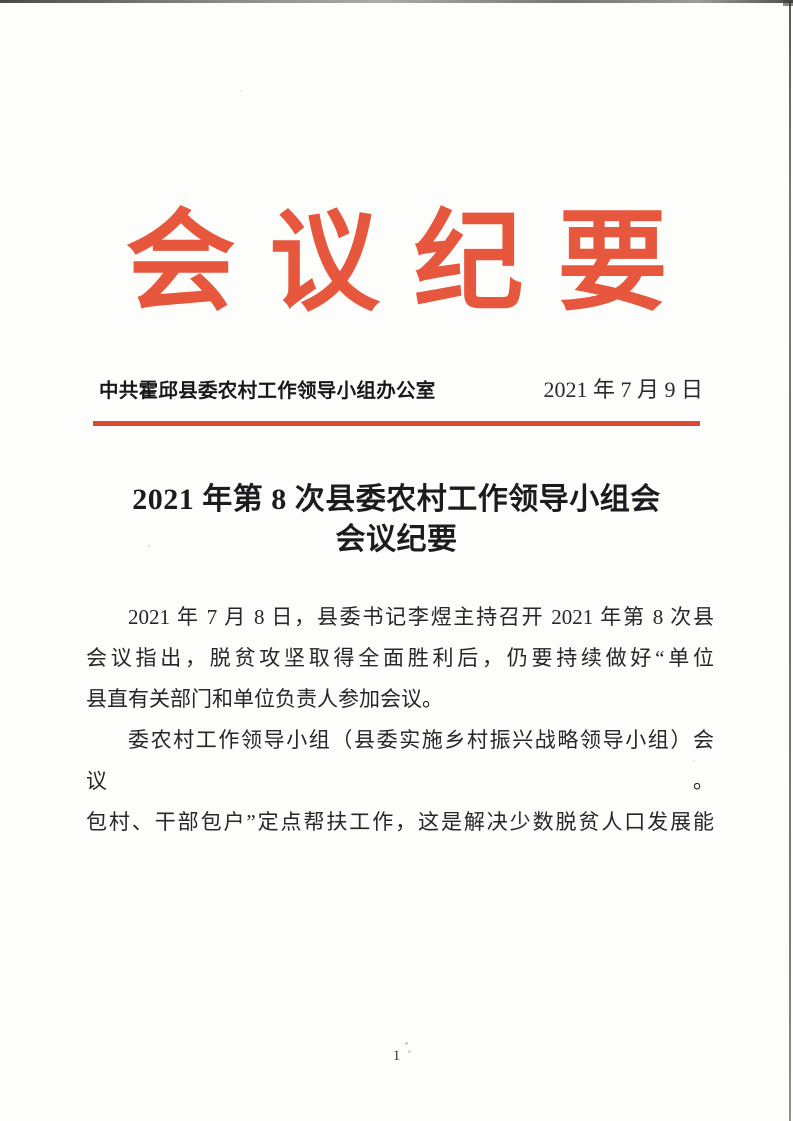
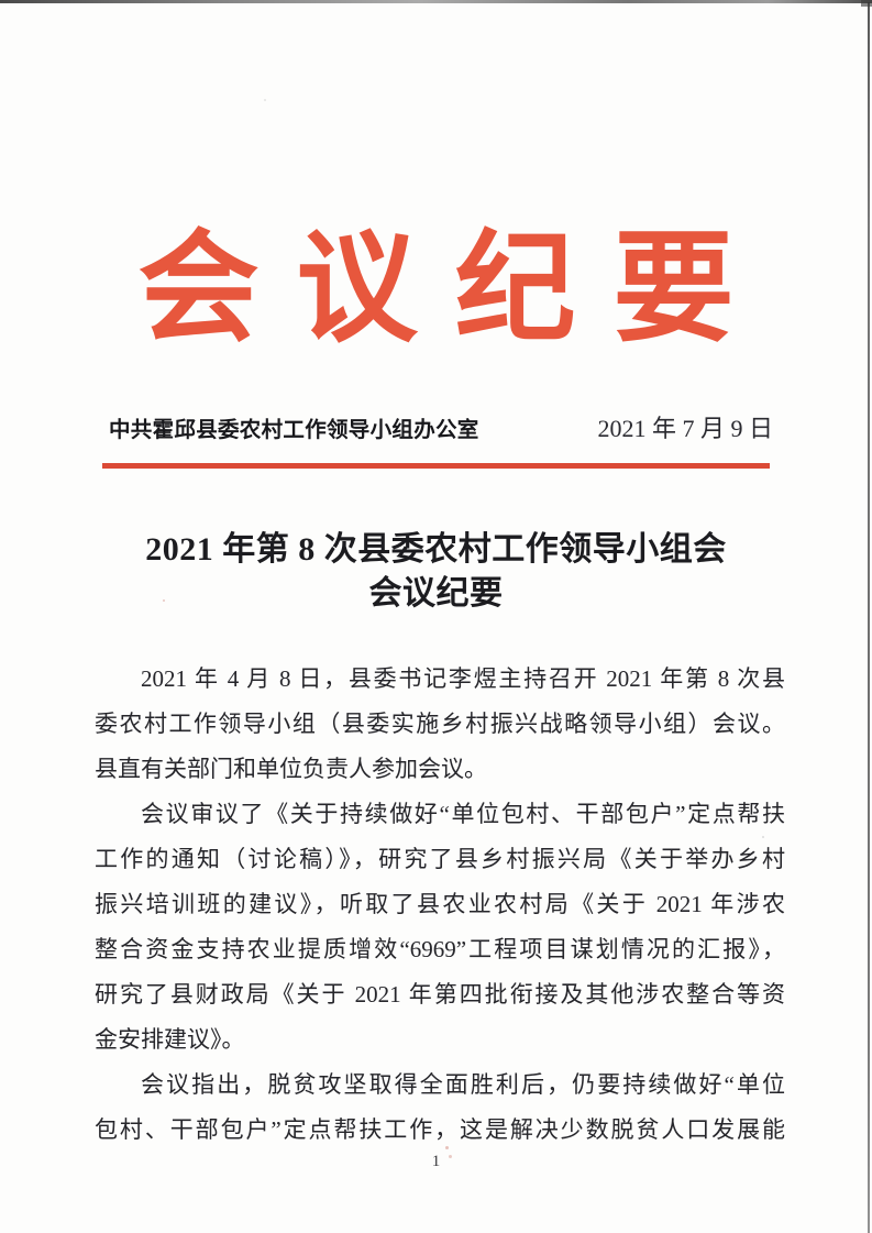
  会议纪要
  中共霍邱县委农村工作领导小组办公室
  2021 年 7 月 9 日
  2021 年第 8 次县委农村工作领导小组会
  会议纪要
- 2021 年 7 月 8 日，县委书记李煜主持召开 2021 年第 8 次县
+ 2021 年 4 月 8 日，县委书记李煜主持召开 2021 年第 8 次县
- 会议指出，脱贫攻坚取得全面胜利后，仍要持续做好“单位
+ 委农村工作领导小组（县委实施乡村振兴战略领导小组）会议。
  县直有关部门和单位负责人参加会议。
+ 会议审议了《关于持续做好“单位包村、干部包户”定点帮扶
+ 工作的通知（讨论稿）》，研究了县乡村振兴局《关于举办乡村
+ 振兴培训班的建议》，听取了县农业农村局《关于 2021 年涉农
+ 整合资金支持农业提质增效“6969”工程项目谋划情况的汇报》，
+ 研究了县财政局《关于 2021 年第四批衔接及其他涉农整合等资
+ 金安排建议》。
- 委农村工作领导小组（县委实施乡村振兴战略领导小组）会议。
+ 会议指出，脱贫攻坚取得全面胜利后，仍要持续做好“单位
  包村、干部包户”定点帮扶工作，这是解决少数脱贫人口发展能
  1
